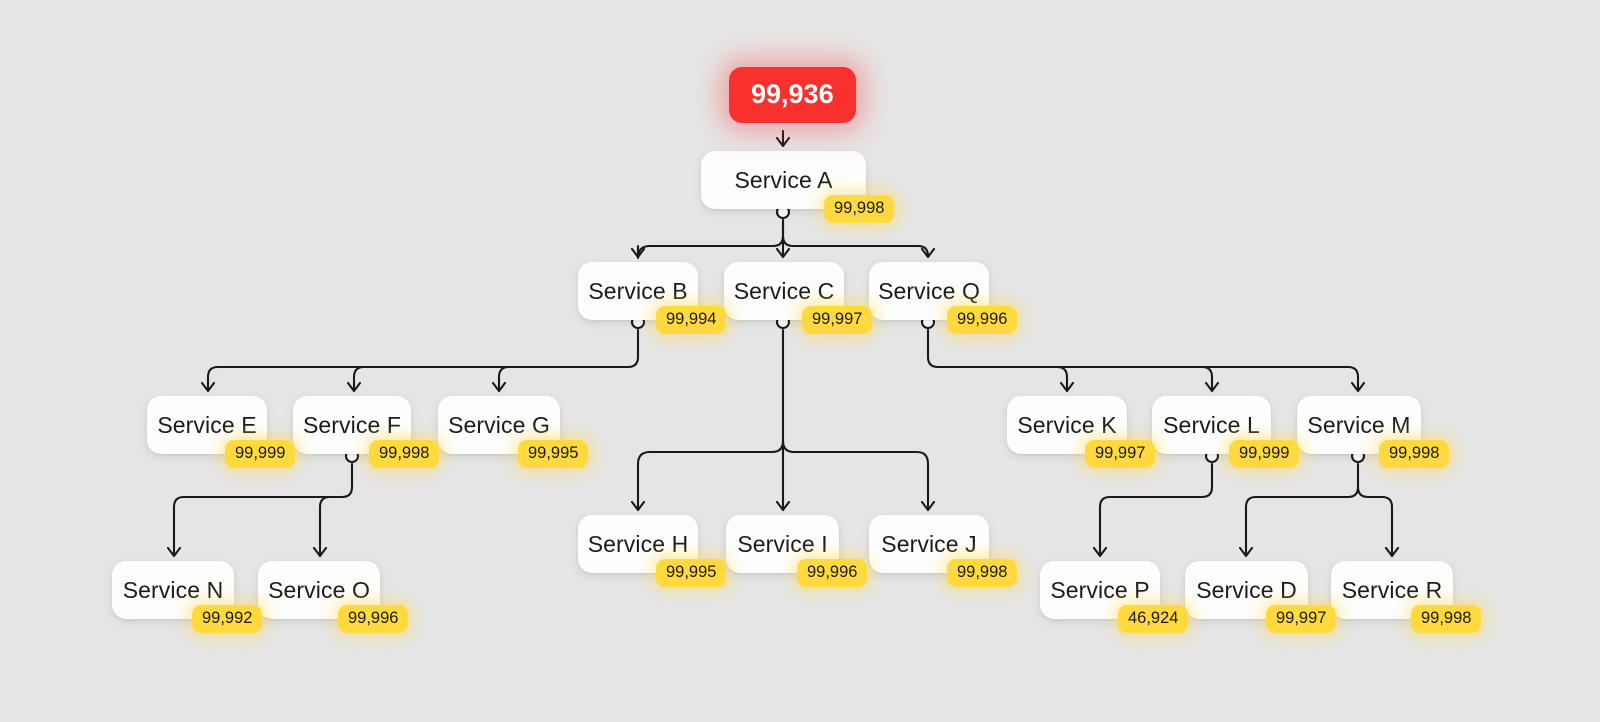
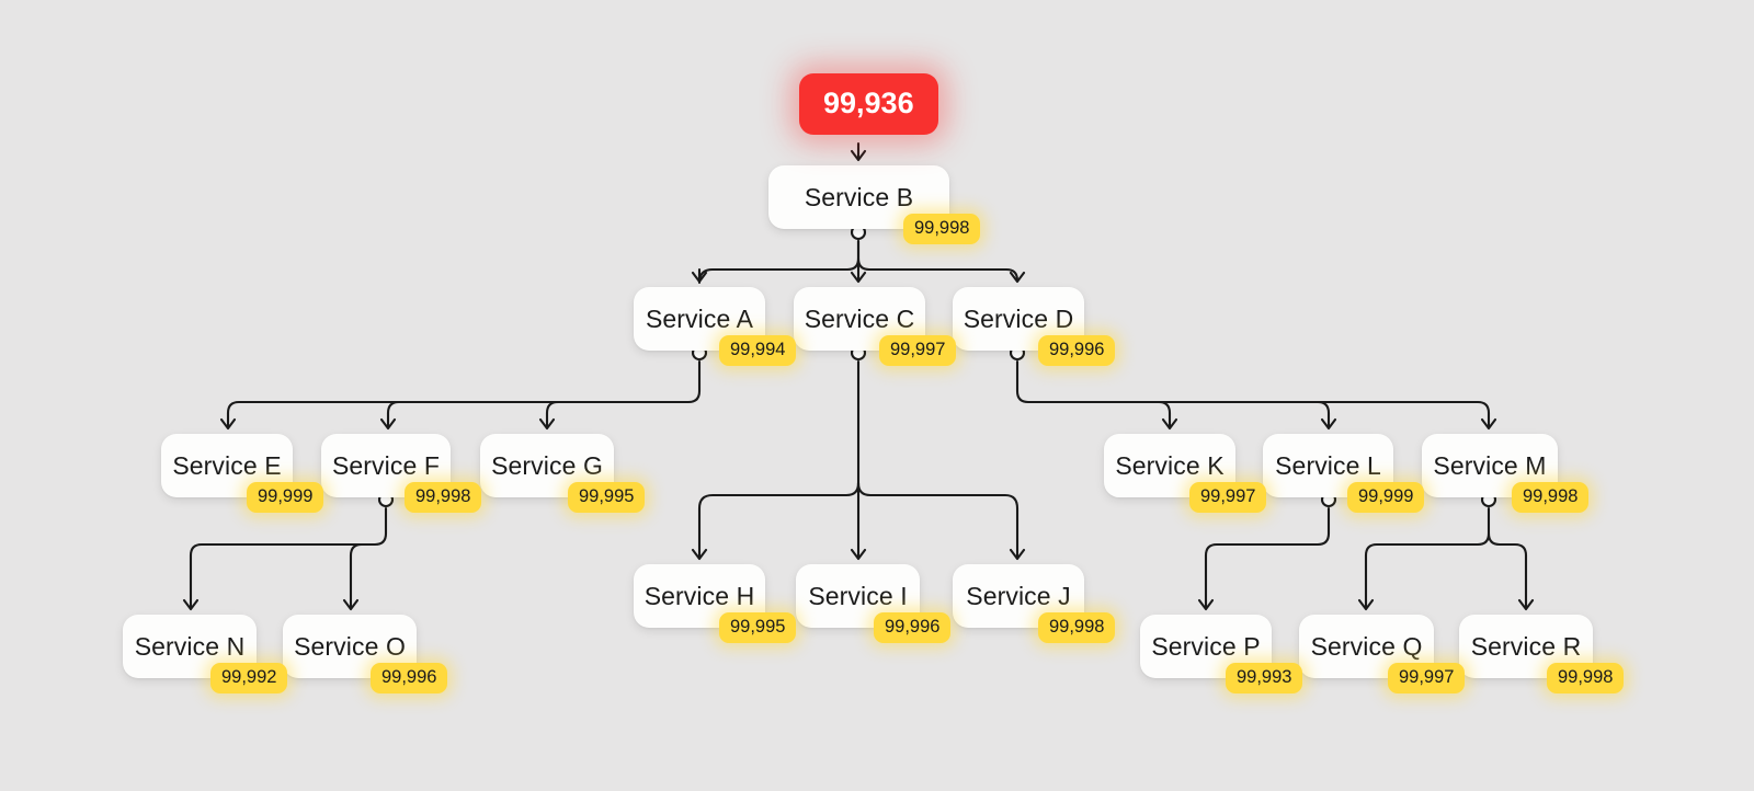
  99,936
- Service A
+ Service B
  99,998
- Service B
+ Service A
  99,994
  Service C
  99,997
- Service Q
+ Service D
  99,996
  Service E
  99,999
  Service F
  99,998
  Service G
  99,995
  Service H
  99,995
  Service I
  99,996
  Service J
  99,998
  Service K
  99,997
  Service L
  99,999
  Service M
  99,998
  Service N
  99,992
  Service O
  99,996
  Service P
- 46,924
+ 99,993
- Service D
+ Service Q
  99,997
  Service R
  99,998
